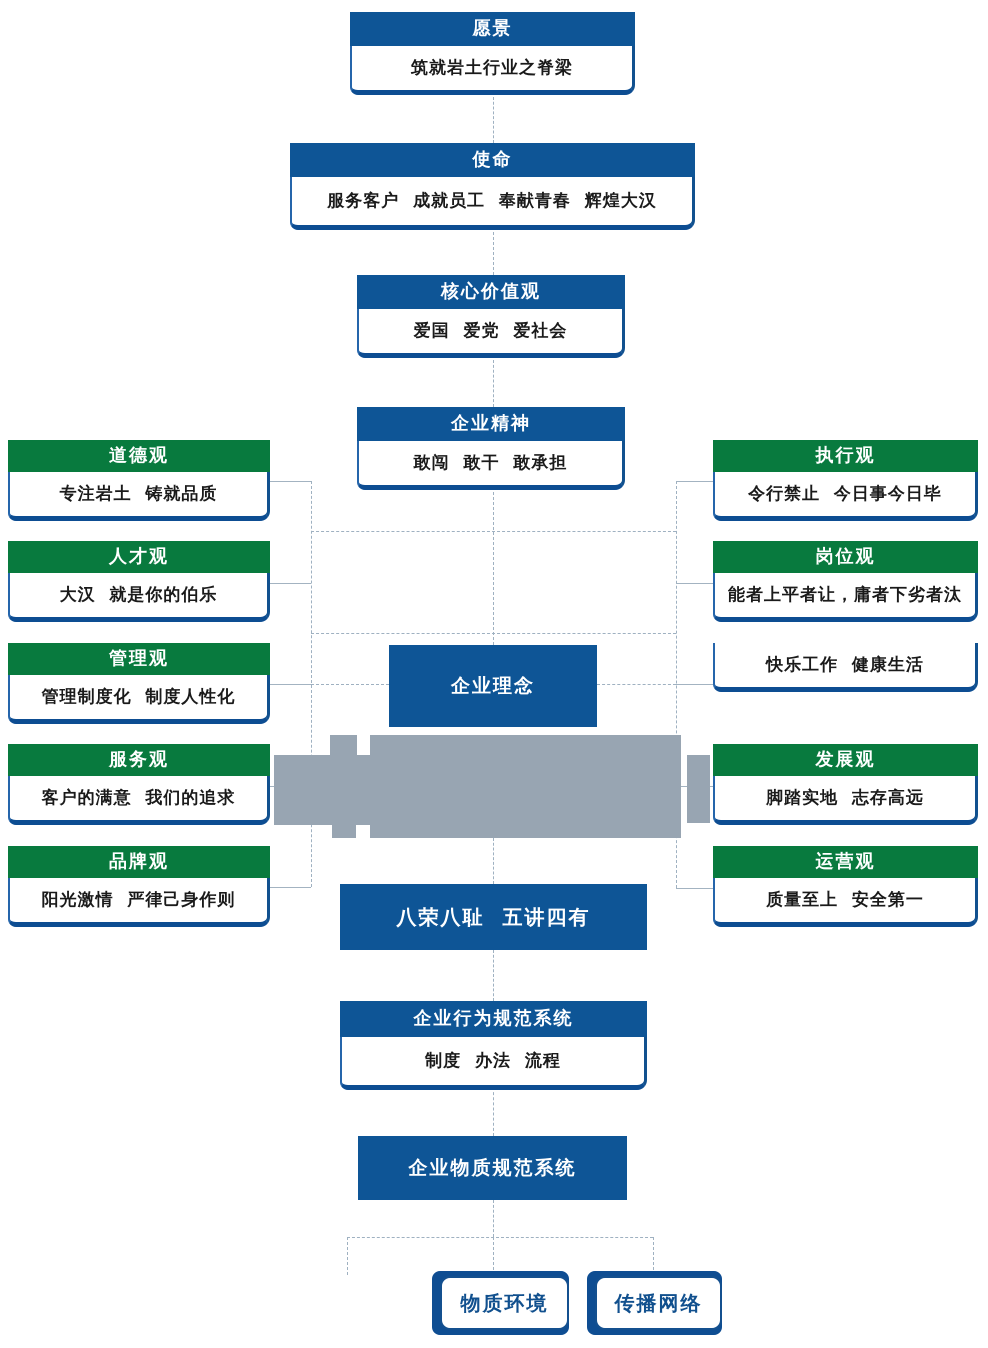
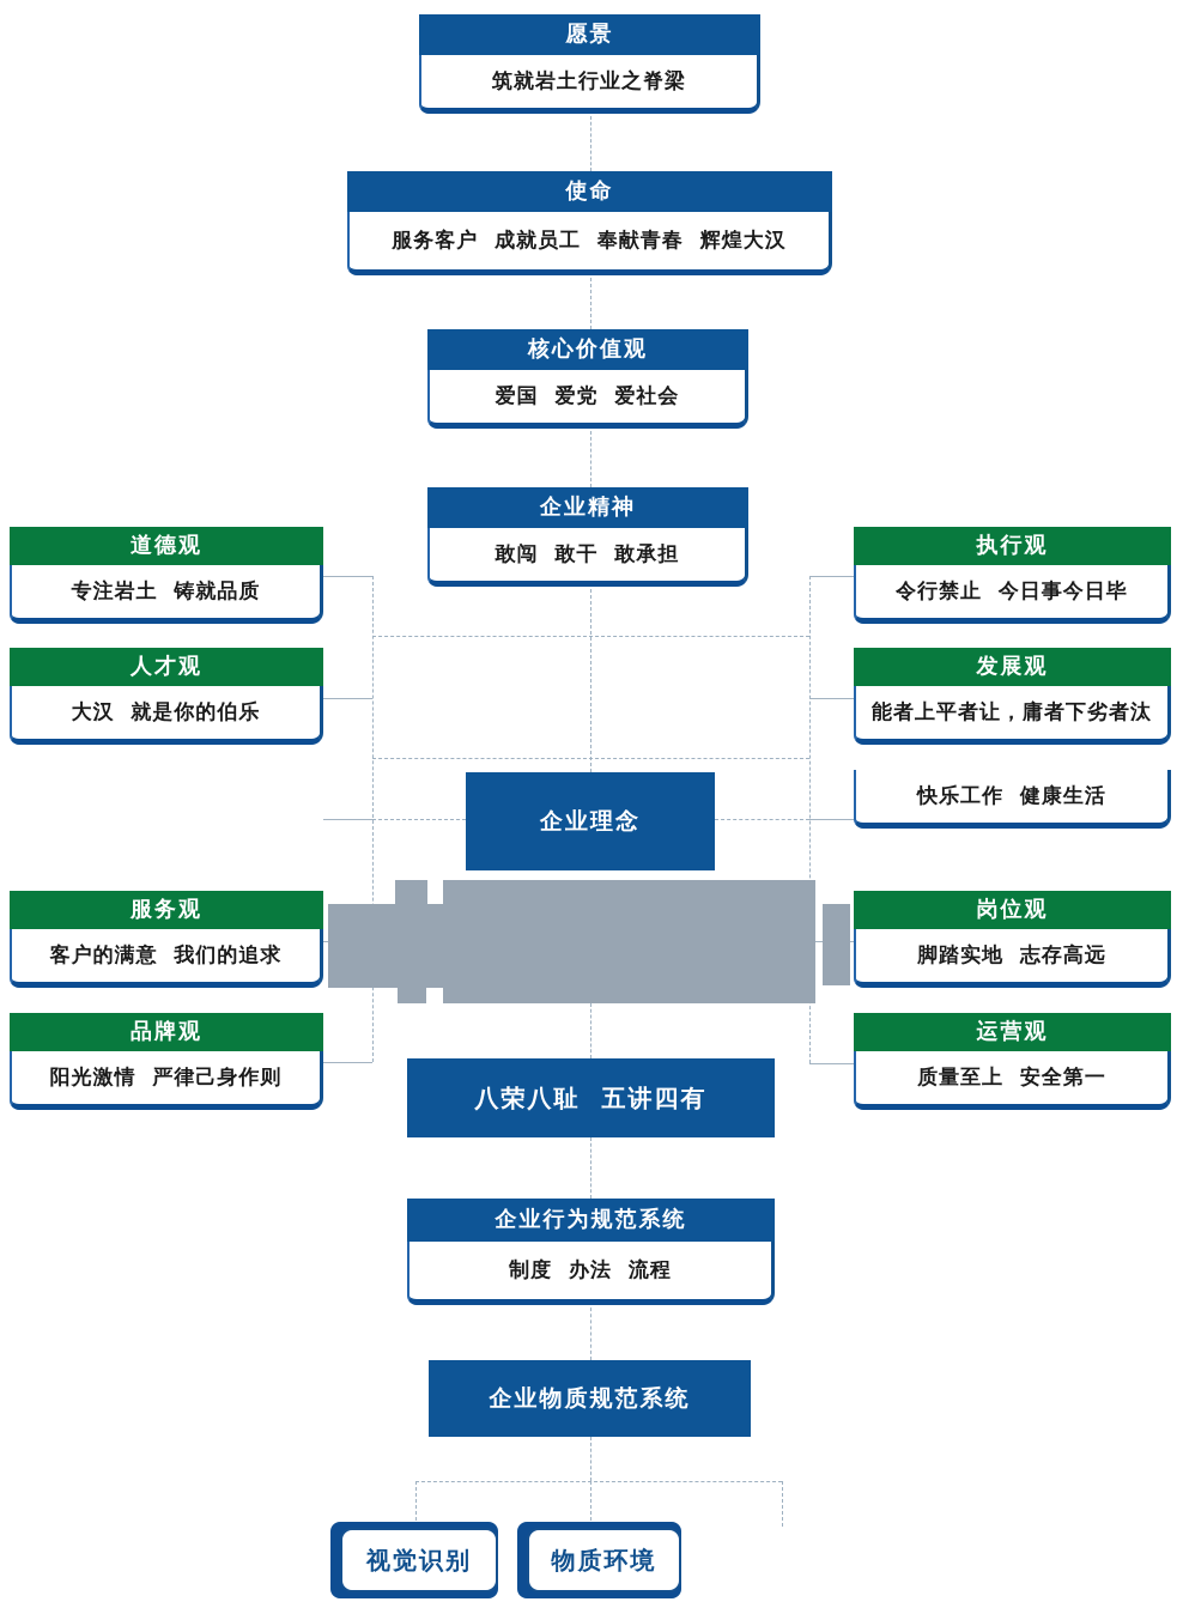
  愿景
  筑就岩土行业之脊梁
  使命
  服务客户 成就员工 奉献青春 辉煌大汉
  核心价值观
  爱国 爱党 爱社会
  企业精神
  敢闯 敢干 敢承担
  道德观
  专注岩土 铸就品质
  人才观
  大汉 就是你的伯乐
- 管理观
- 管理制度化 制度人性化
  服务观
  客户的满意 我们的追求
  品牌观
  阳光激情 严律己身作则
  执行观
  令行禁止 今日事今日毕
- 岗位观
+ 发展观
  能者上平者让，庸者下劣者汰
  快乐工作 健康生活
- 发展观
+ 岗位观
  脚踏实地 志存高远
  运营观
  质量至上 安全第一
  企业理念
  八荣八耻 五讲四有
  企业行为规范系统
  制度 办法 流程
  企业物质规范系统
+ 视觉识别
  物质环境
- 传播网络
